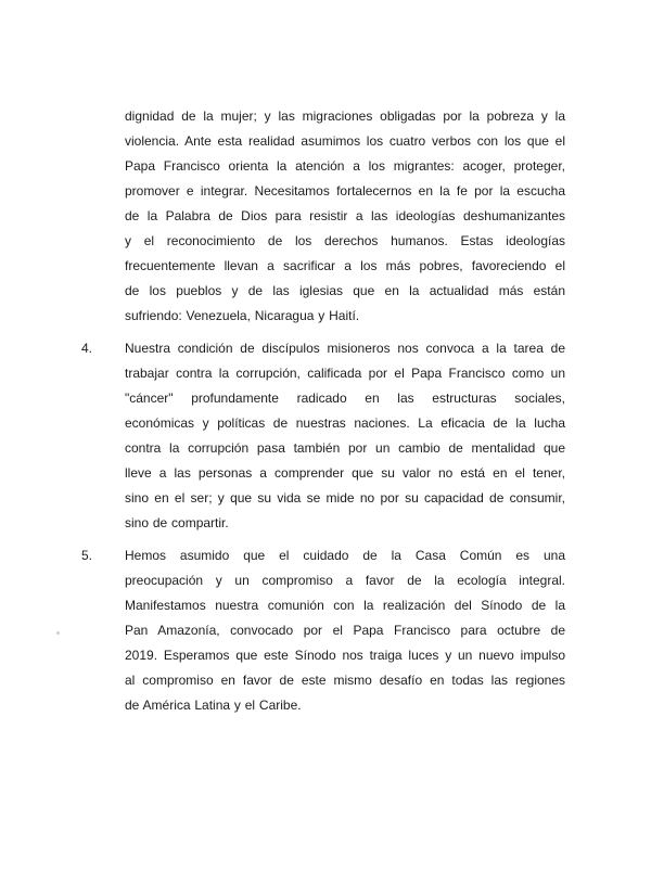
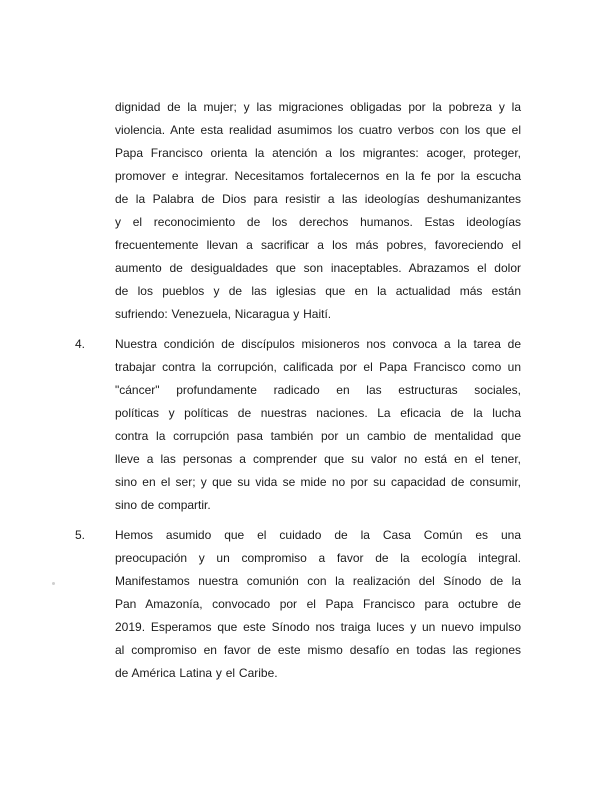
  dignidad de la mujer; y las migraciones obligadas por la pobreza y la
  violencia. Ante esta realidad asumimos los cuatro verbos con los que el
  Papa Francisco orienta la atención a los migrantes: acoger, proteger,
  promover e integrar. Necesitamos fortalecernos en la fe por la escucha
  de la Palabra de Dios para resistir a las ideologías deshumanizantes
  y el reconocimiento de los derechos humanos. Estas ideologías
  frecuentemente llevan a sacrificar a los más pobres, favoreciendo el
+ aumento de desigualdades que son inaceptables. Abrazamos el dolor
  de los pueblos y de las iglesias que en la actualidad más están
  sufriendo: Venezuela, Nicaragua y Haití.
  4.
  Nuestra condición de discípulos misioneros nos convoca a la tarea de
  trabajar contra la corrupción, calificada por el Papa Francisco como un
  "cáncer" profundamente radicado en las estructuras sociales,
- económicas y políticas de nuestras naciones. La eficacia de la lucha
+ políticas y políticas de nuestras naciones. La eficacia de la lucha
  contra la corrupción pasa también por un cambio de mentalidad que
  lleve a las personas a comprender que su valor no está en el tener,
  sino en el ser; y que su vida se mide no por su capacidad de consumir,
  sino de compartir.
  5.
  Hemos asumido que el cuidado de la Casa Común es una
  preocupación y un compromiso a favor de la ecología integral.
  Manifestamos nuestra comunión con la realización del Sínodo de la
  Pan Amazonía, convocado por el Papa Francisco para octubre de
  2019. Esperamos que este Sínodo nos traiga luces y un nuevo impulso
  al compromiso en favor de este mismo desafío en todas las regiones
  de América Latina y el Caribe.
